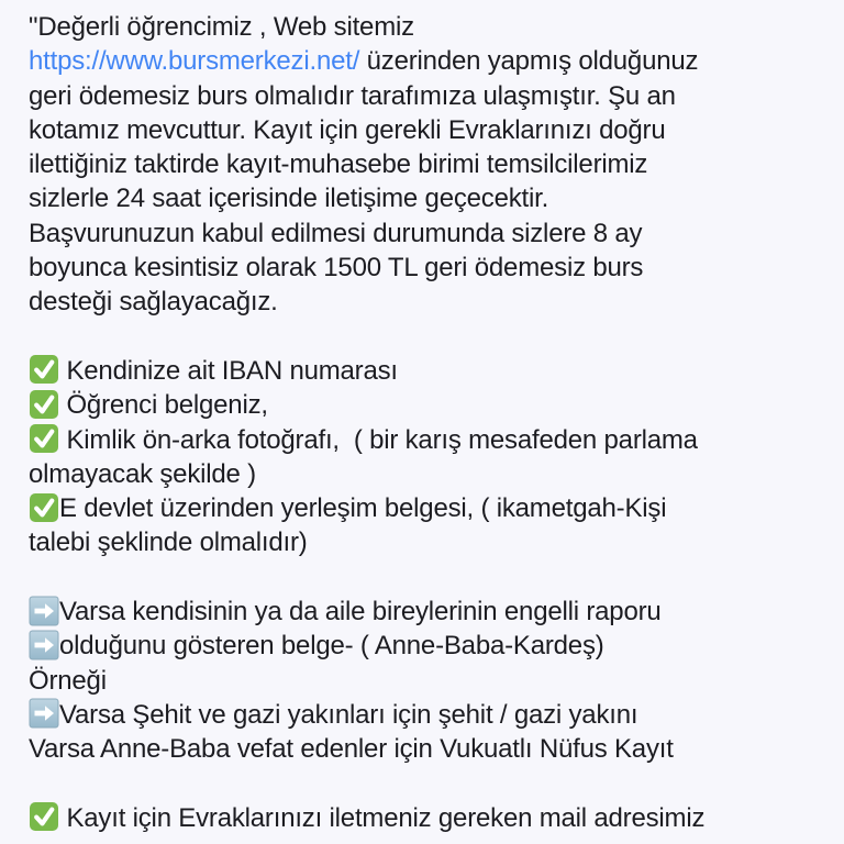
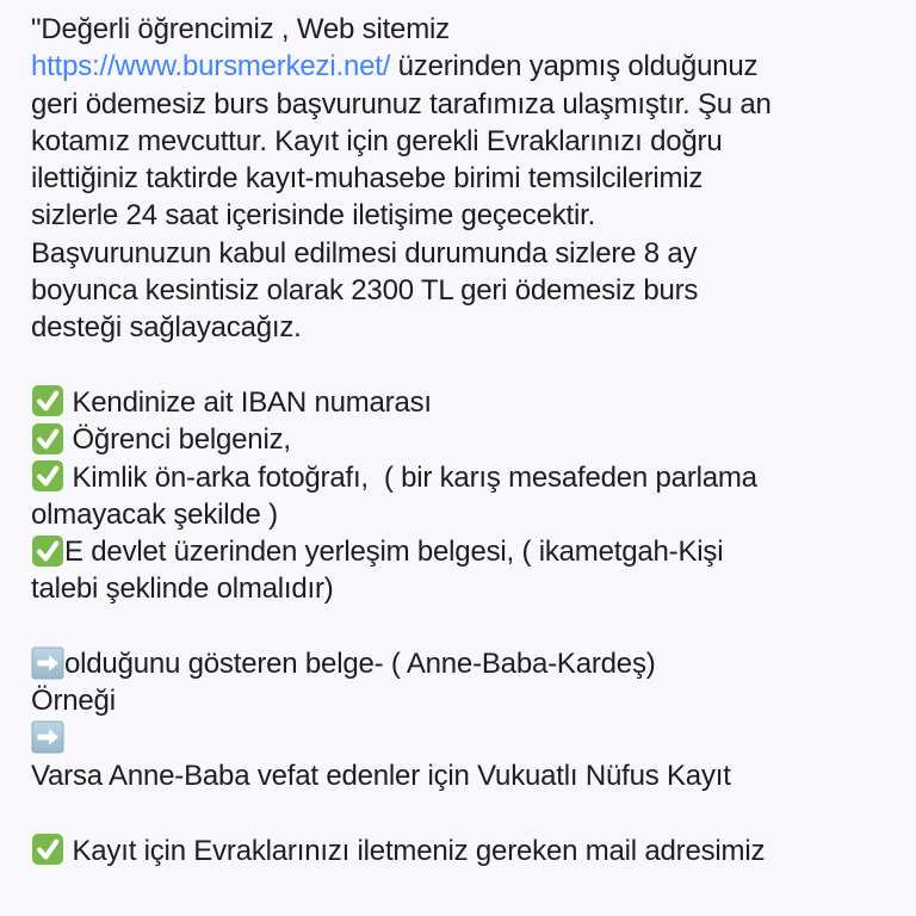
  "Değerli öğrencimiz , Web sitemiz
  https://www.bursmerkezi.net/ üzerinden yapmış olduğunuz
- geri ödemesiz burs olmalıdır tarafımıza ulaşmıştır. Şu an
+ geri ödemesiz burs başvurunuz tarafımıza ulaşmıştır. Şu an
  kotamız mevcuttur. Kayıt için gerekli Evraklarınızı doğru
  ilettiğiniz taktirde kayıt-muhasebe birimi temsilcilerimiz
  sizlerle 24 saat içerisinde iletişime geçecektir.
  Başvurunuzun kabul edilmesi durumunda sizlere 8 ay
- boyunca kesintisiz olarak 1500 TL geri ödemesiz burs
+ boyunca kesintisiz olarak 2300 TL geri ödemesiz burs
  desteği sağlayacağız.
  Kendinize ait IBAN numarası
  Öğrenci belgeniz,
  Kimlik ön-arka fotoğrafı, ( bir karış mesafeden parlama
  olmayacak şekilde )
  E devlet üzerinden yerleşim belgesi, ( ikametgah-Kişi
  talebi şeklinde olmalıdır)
- Varsa kendisinin ya da aile bireylerinin engelli raporu
  olduğunu gösteren belge- ( Anne-Baba-Kardeş)
  Örneği
- Varsa Şehit ve gazi yakınları için şehit / gazi yakını
  Varsa Anne-Baba vefat edenler için Vukuatlı Nüfus Kayıt
  Kayıt için Evraklarınızı iletmeniz gereken mail adresimiz
